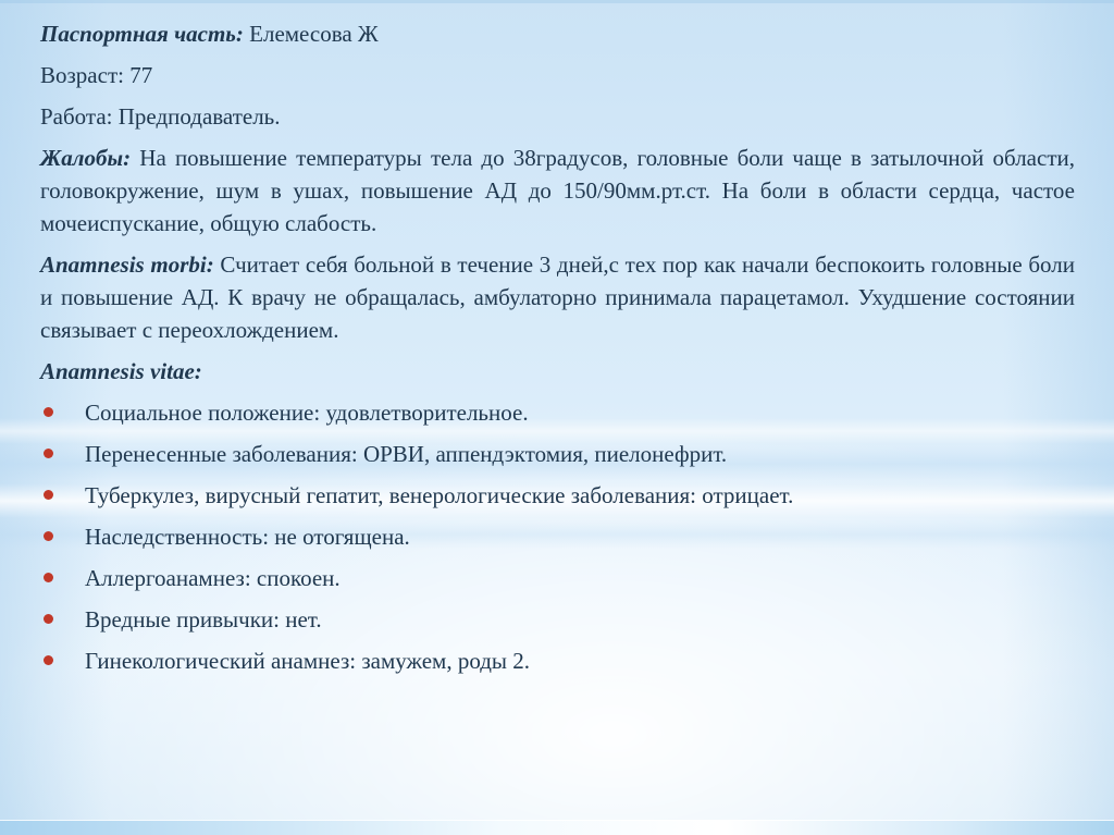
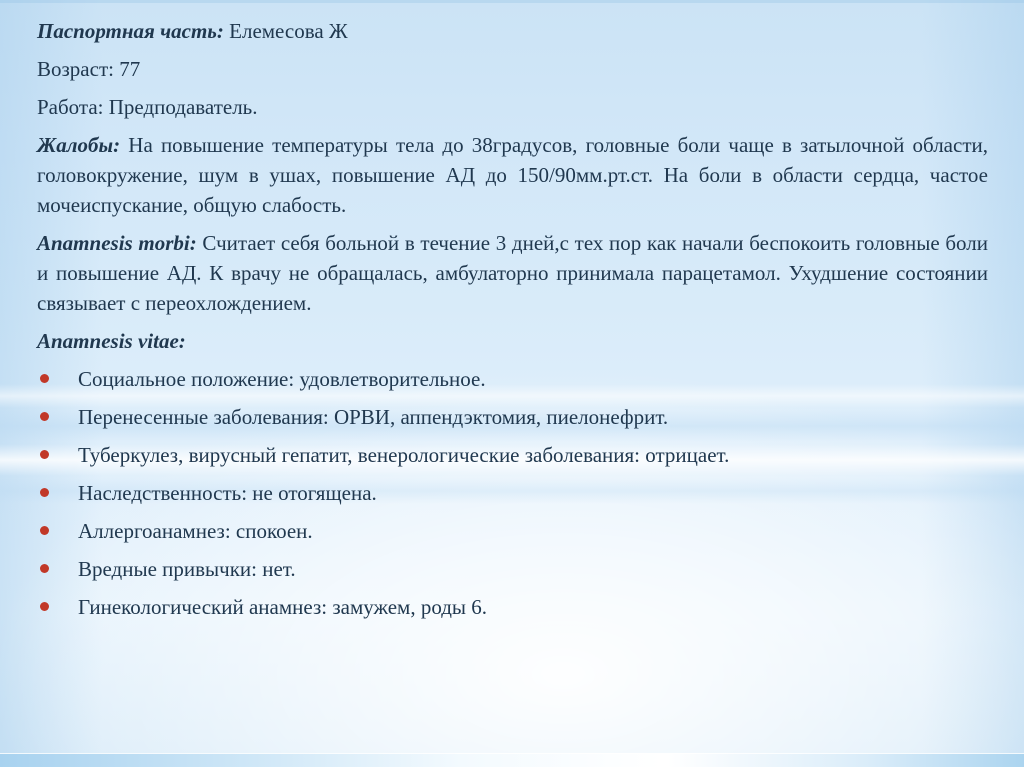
  Паспортная часть: Елемесова Ж
  Возраст: 77
  Работа: Предподаватель.
  Жалобы: На повышение температуры тела до 38градусов, головные боли чаще в затылочной области, головокружение, шум в ушах, повышение АД до 150/90мм.рт.ст. На боли в области сердца, частое мочеиспускание, общую слабость.
  Anamnesis morbi: Считает себя больной в течение 3 дней,с тех пор как начали беспокоить головные боли и повышение АД. К врачу не обращалась, амбулаторно принимала парацетамол. Ухудшение состоянии связывает с переохлождением.
  Anamnesis vitae:
  Социальное положение: удовлетворительное.
  Перенесенные заболевания: ОРВИ, аппендэктомия, пиелонефрит.
  Туберкулез, вирусный гепатит, венерологические заболевания: отрицает.
  Наследственность: не отогящена.
  Аллергоанамнез: спокоен.
  Вредные привычки: нет.
- Гинекологический анамнез: замужем, роды 2.
+ Гинекологический анамнез: замужем, роды 6.
